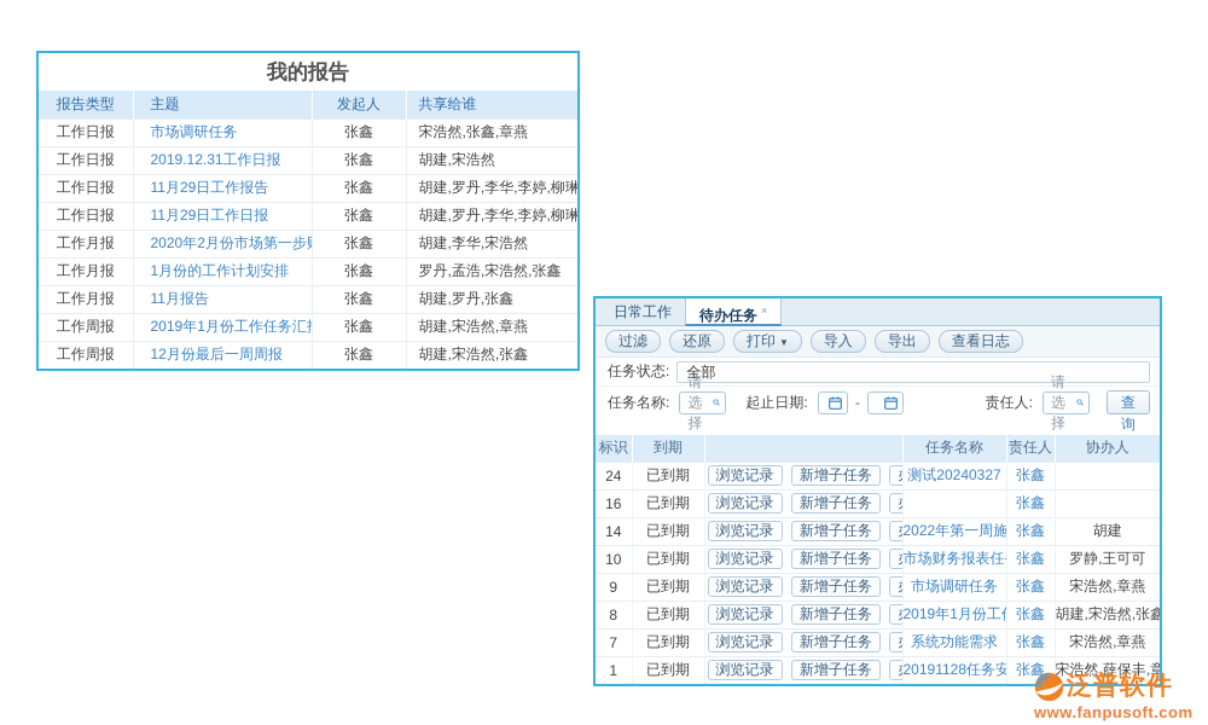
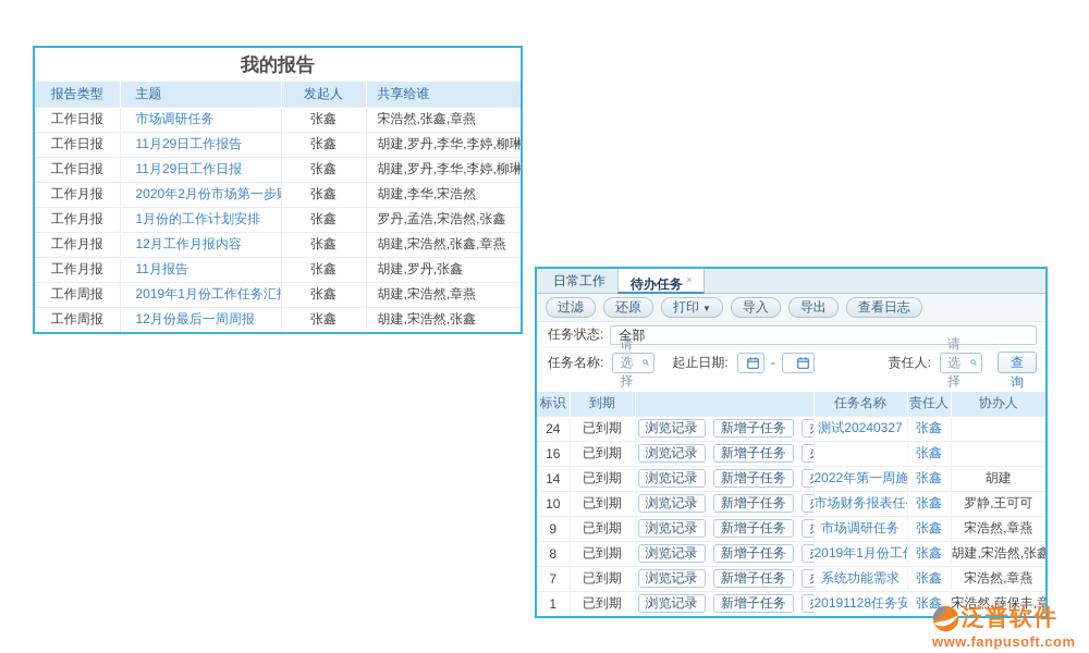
  我的报告
  报告类型	主题	发起人	共享给谁
  工作日报	市场调研任务	张鑫	宋浩然,张鑫,章燕
- 工作日报	2019.12.31工作日报	张鑫	胡建,宋浩然
  工作日报	11月29日工作报告	张鑫	胡建,罗丹,李华,李婷,柳琳
  工作日报	11月29日工作日报	张鑫	胡建,罗丹,李华,李婷,柳琳
  工作月报	2020年2月份市场第一步	张鑫	胡建,李华,宋浩然
  工作月报	1月份的工作计划安排	张鑫	罗丹,孟浩,宋浩然,张鑫
+ 工作月报	12月工作月报内容	张鑫	胡建,宋浩然,张鑫,章燕
  工作月报	11月报告	张鑫	胡建,罗丹,张鑫
  工作周报	2019年1月份工作任务汇	张鑫	胡建,宋浩然,章燕
  工作周报	12月份最后一周周报	张鑫	胡建,宋浩然,张鑫
  日常工作
  待办任务 ×
  过滤
  还原
  打印 ▼
  导入
  导出
  查看日志
  任务状态:
  全部
  任务名称:
  请选择
  起止日期:
  -
  责任人:
  请选择
  查询
  标识	到期		任务名称	责任人	协办人
  24	已到期	浏览记录 新增子任务	测试20240327	张鑫
  16	已到期	浏览记录 新增子任务		张鑫
  14	已到期	浏览记录 新增子任务	2022年第一周施	张鑫	胡建
  10	已到期	浏览记录 新增子任务	市场财务报表任	张鑫	罗静,王可可
  9	已到期	浏览记录 新增子任务	市场调研任务	张鑫	宋浩然,章燕
  8	已到期	浏览记录 新增子任务	2019年1月份工	张鑫	胡建,宋浩然,张鑫
  7	已到期	浏览记录 新增子任务	系统功能需求	张鑫	宋浩然,章燕
  1	已到期	浏览记录 新增子任务	20191128任务安	张鑫	宋浩然,薛保丰,章
  泛普软件
  www.fanpusoft.com
